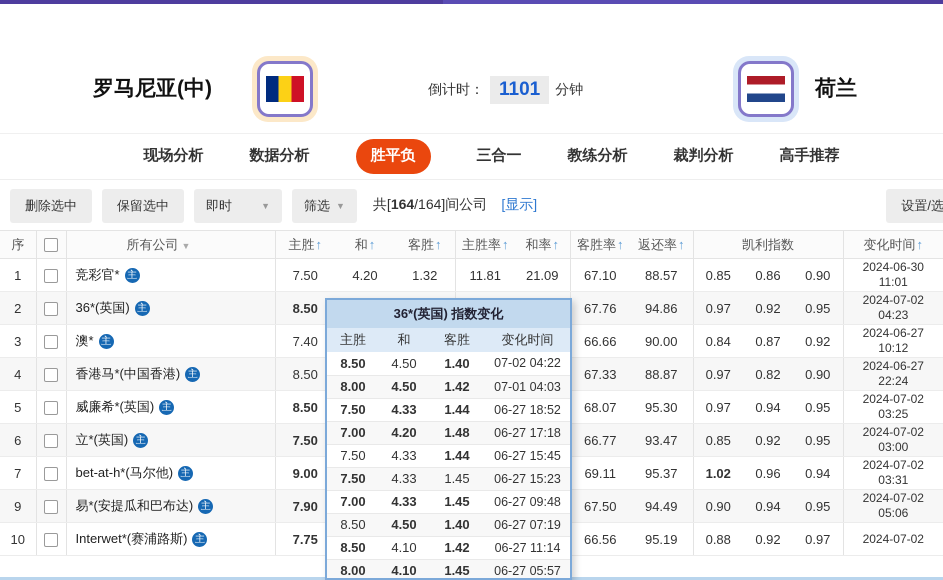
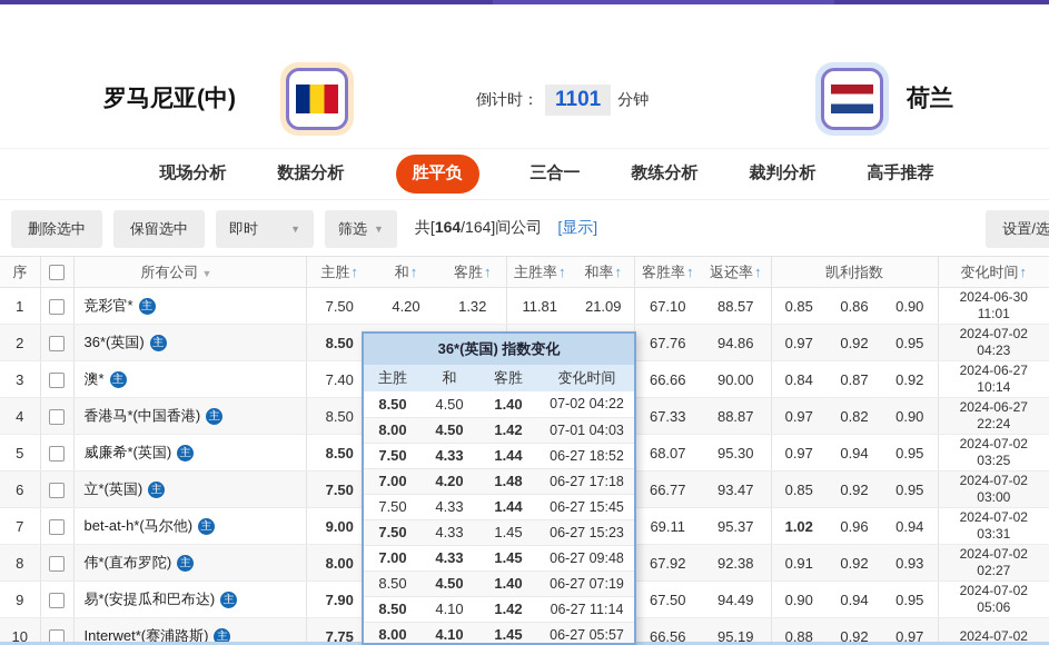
  罗马尼亚(中)
  倒计时：
  1101
  分钟
  荷兰
  现场分析
  数据分析
  胜平负
  三合一
  教练分析
  裁判分析
  高手推荐
  删除选中
  保留选中
  即时
  ▼
  筛选
  ▼
  共[164/164]间公司
  [显示]
  设置/选
  序		所有公司 ▼	主胜↑	和↑	客胜↑	主胜率↑	和率↑	客胜率↑	返还率↑	凯利指数	变化时间↑
  1		竞彩官* 主	7.50	4.20	1.32	11.81	21.09	67.10	88.57	0.85	0.86	0.90	2024-06-3011:01
  2		36*(英国) 主	8.50					67.76	94.86	0.97	0.92	0.95	2024-07-0204:23
- 3		澳* 主	7.40					66.66	90.00	0.84	0.87	0.92	2024-06-2710:12
+ 3		澳* 主	7.40					66.66	90.00	0.84	0.87	0.92	2024-06-2710:14
  4		香港马*(中国香港) 主	8.50					67.33	88.87	0.97	0.82	0.90	2024-06-2722:24
  5		威廉希*(英国) 主	8.50					68.07	95.30	0.97	0.94	0.95	2024-07-0203:25
  6		立*(英国) 主	7.50					66.77	93.47	0.85	0.92	0.95	2024-07-0203:00
  7		bet-at-h*(马尔他) 主	9.00					69.11	95.37	1.02	0.96	0.94	2024-07-0203:31
+ 8		伟*(直布罗陀) 主	8.00					67.92	92.38	0.91	0.92	0.93	2024-07-0202:27
  9		易*(安提瓜和巴布达) 主	7.90					67.50	94.49	0.90	0.94	0.95	2024-07-0205:06
  10		Interwet*(赛浦路斯) 主	7.75					66.56	95.19	0.88	0.92	0.97	2024-07-02
  36*(英国) 指数变化
  主胜	和	客胜	变化时间
  8.50	4.50	1.40	07-02 04:22
  8.00	4.50	1.42	07-01 04:03
  7.50	4.33	1.44	06-27 18:52
  7.00	4.20	1.48	06-27 17:18
  7.50	4.33	1.44	06-27 15:45
  7.50	4.33	1.45	06-27 15:23
  7.00	4.33	1.45	06-27 09:48
  8.50	4.50	1.40	06-27 07:19
  8.50	4.10	1.42	06-27 11:14
  8.00	4.10	1.45	06-27 05:57
